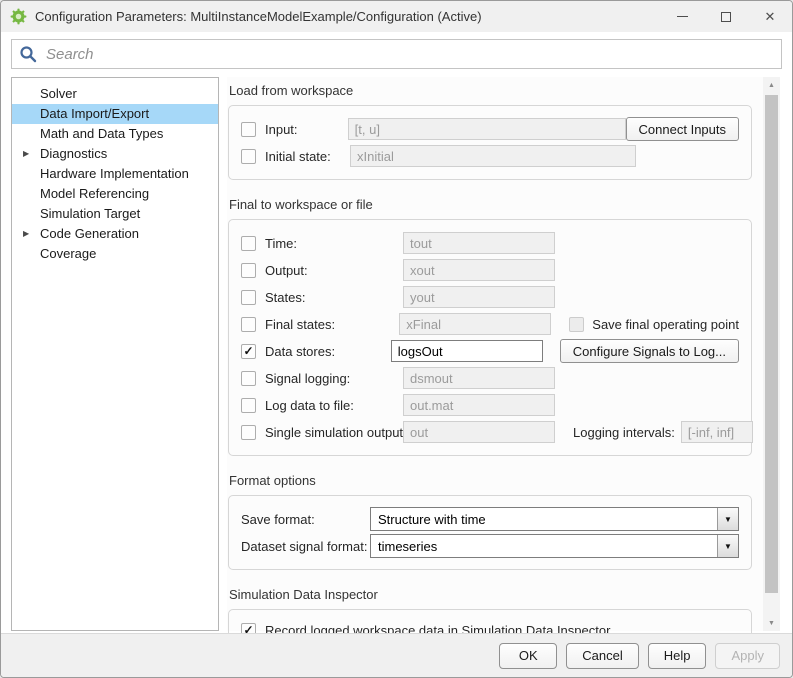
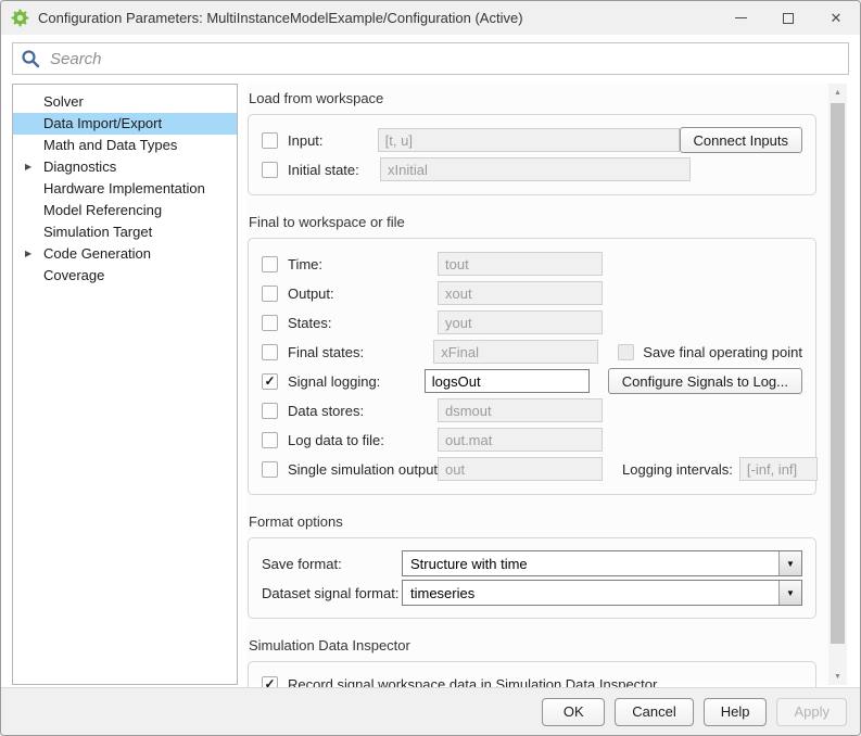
  Configuration Parameters: MultiInstanceModelExample/Configuration (Active)
  ✕
  Search
  Solver
  Data Import/Export
  Math and Data Types
  ▶
  Diagnostics
  Hardware Implementation
  Model Referencing
  Simulation Target
  ▶
  Code Generation
  Coverage
  Load from workspace
  Input:
  [t, u]
  Connect Inputs
  Initial state:
  xInitial
  Final to workspace or file
  Time:
  tout
  Output:
  xout
  States:
  yout
  Final states:
  xFinal
  Save final operating point
  ✓
- Data stores:
+ Signal logging:
  logsOut
  Configure Signals to Log...
- Signal logging:
+ Data stores:
  dsmout
  Log data to file:
  out.mat
  Single simulation output
  out
  Logging intervals:
  [-inf, inf]
  Format options
  Save format:
  Structure with time
  ▼
  Dataset signal format:
  timeseries
  ▼
  Simulation Data Inspector
  ✓
- Record logged workspace data in Simulation Data Inspector
+ Record signal workspace data in Simulation Data Inspector
  OK
  Cancel
  Help
  Apply
